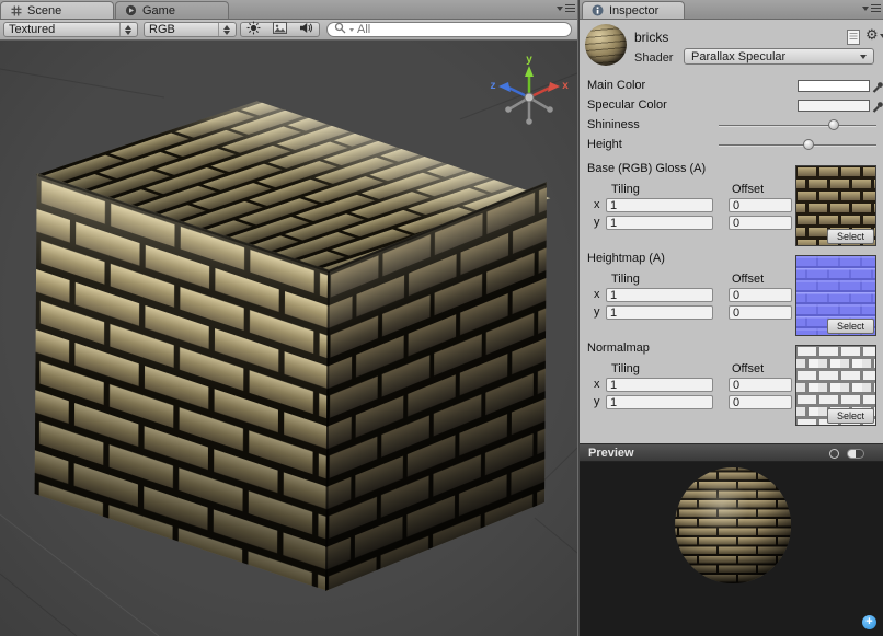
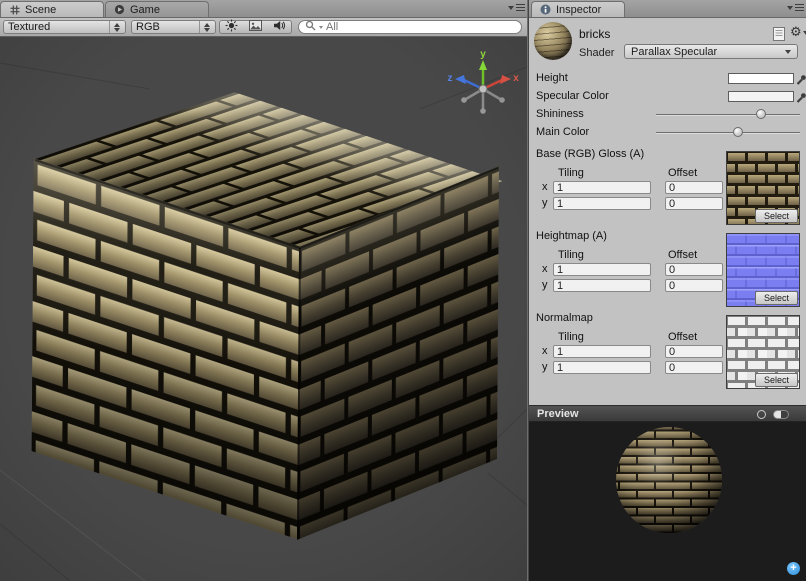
  Scene
  Game
  Textured
  RGB
  All
  Inspector
  bricks
  ⚙
  Shader
  Parallax Specular
- Main Color
+ Height
  Specular Color
  Shininess
- Height
+ Main Color
  Base (RGB) Gloss (A)
  Tiling
  Offset
  x
  1
  0
  y
  1
  0
  Select
  Heightmap (A)
  Tiling
  Offset
  x
  1
  0
  y
  1
  0
  Select
  Normalmap
  Tiling
  Offset
  x
  1
  0
  y
  1
  0
  Select
  Preview
  +
